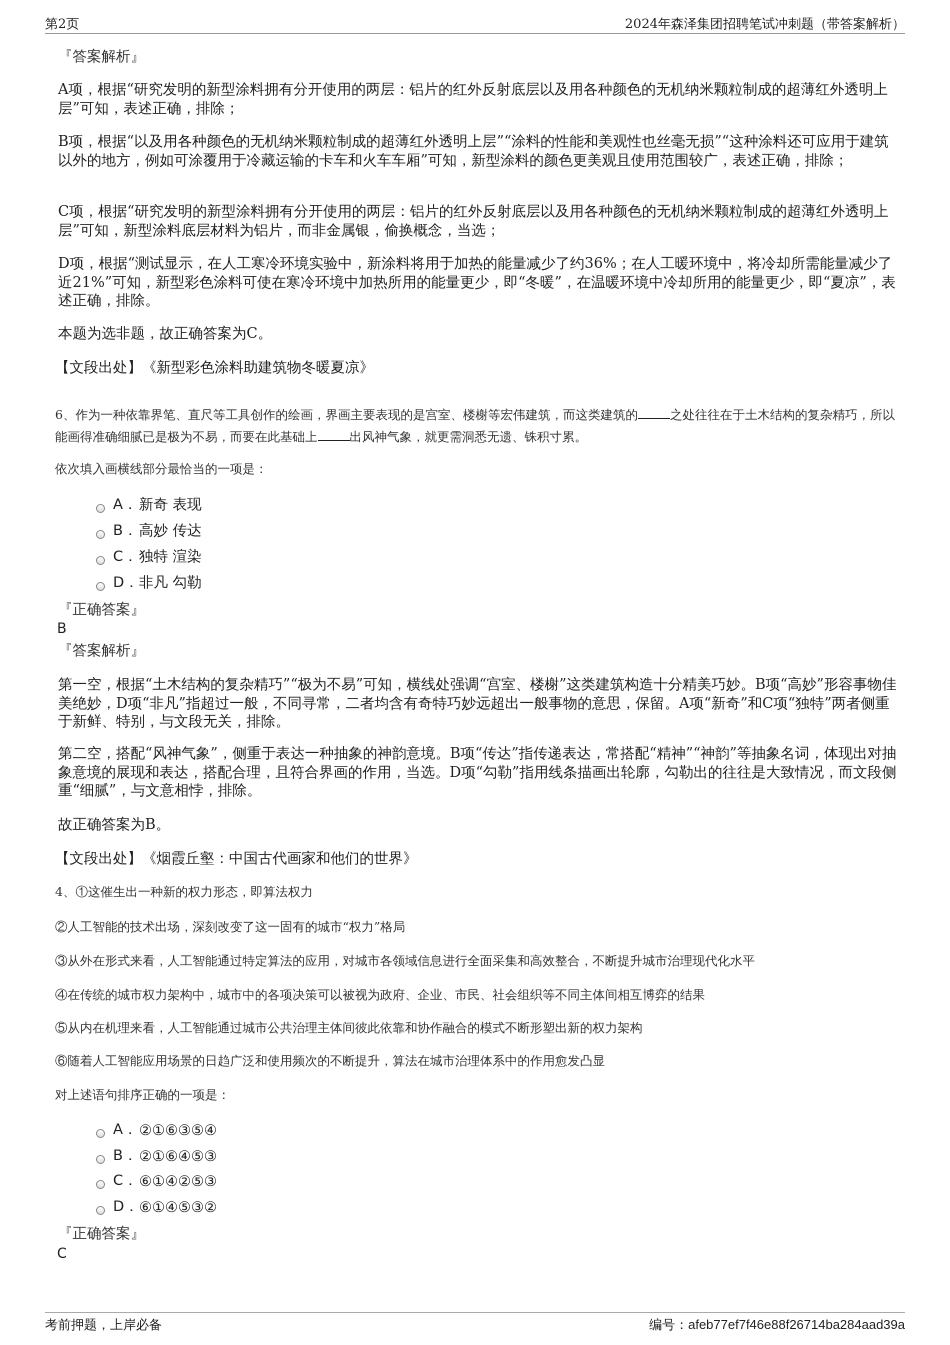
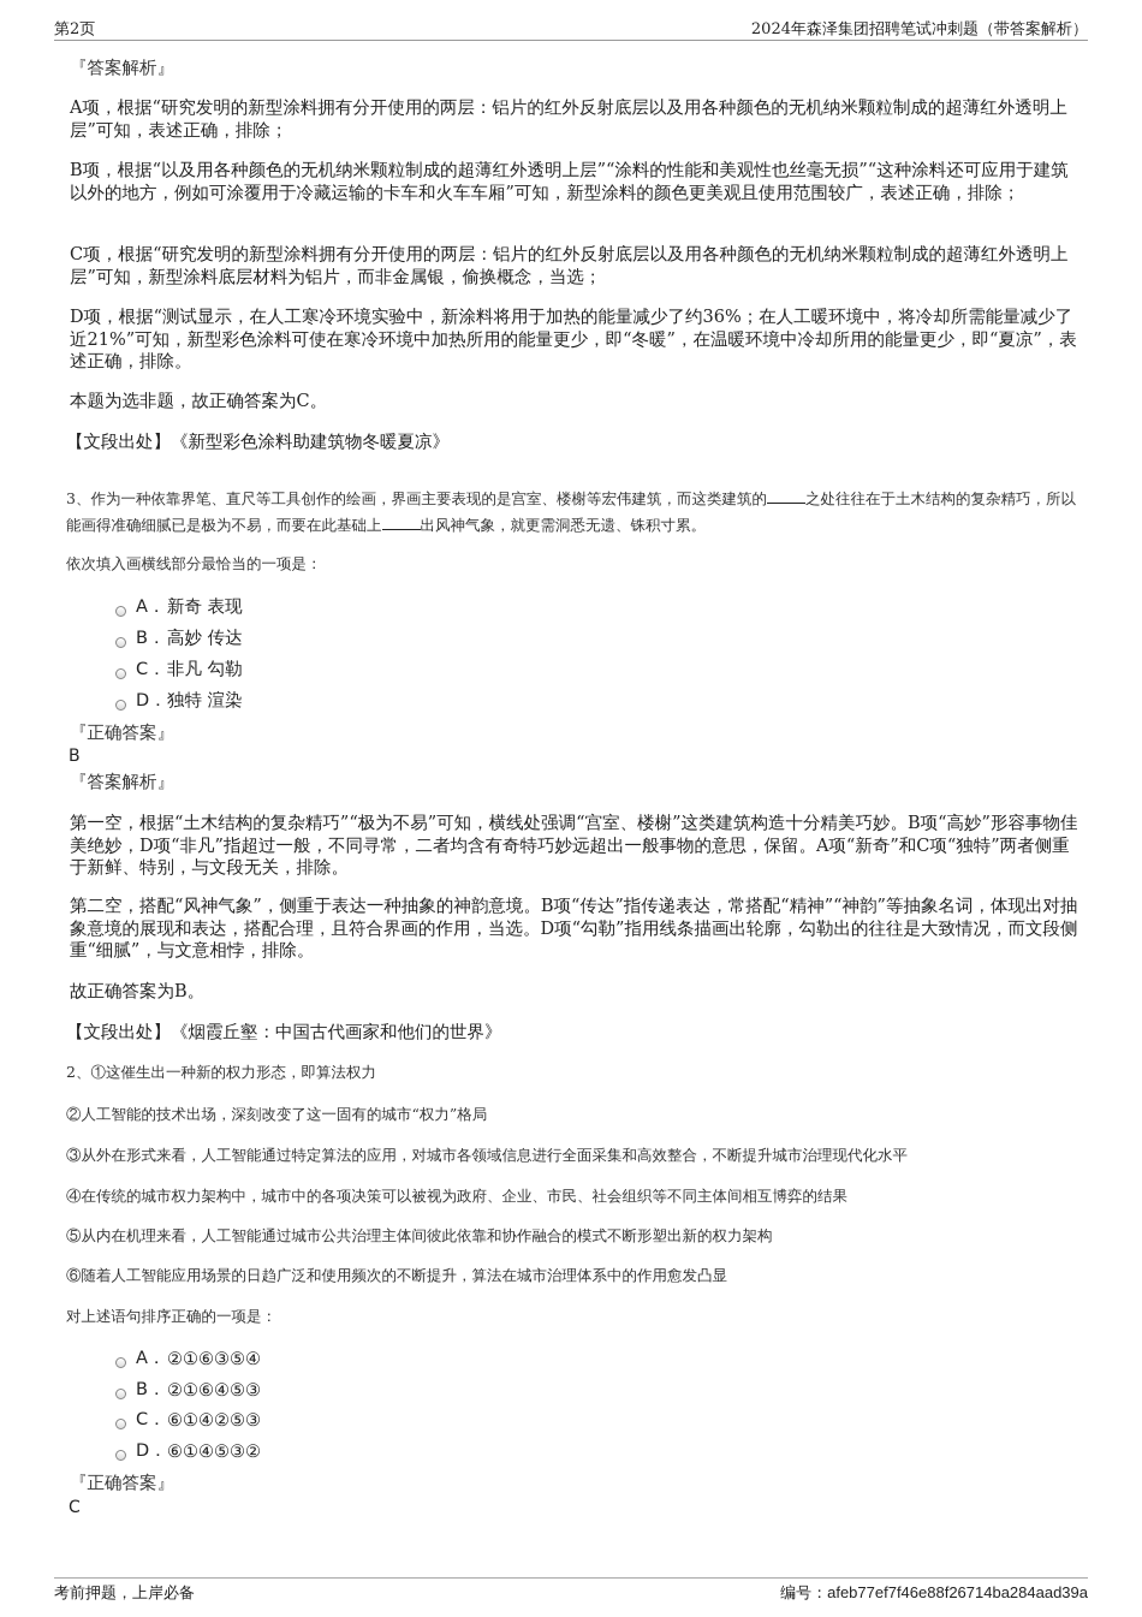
  第2页
  2024年森泽集团招聘笔试冲刺题（带答案解析）
  『答案解析』
  A项，根据“研究发明的新型涂料拥有分开使用的两层：铝片的红外反射底层以及用各种颜色的无机纳米颗粒制成的超薄红外透明上层”可知，表述正确，排除；
  B项，根据“以及用各种颜色的无机纳米颗粒制成的超薄红外透明上层”“涂料的性能和美观性也丝毫无损”“这种涂料还可应用于建筑以外的地方，例如可涂覆用于冷藏运输的卡车和火车车厢”可知，新型涂料的颜色更美观且使用范围较广，表述正确，排除；
  C项，根据“研究发明的新型涂料拥有分开使用的两层：铝片的红外反射底层以及用各种颜色的无机纳米颗粒制成的超薄红外透明上层”可知，新型涂料底层材料为铝片，而非金属银，偷换概念，当选；
  D项，根据“测试显示，在人工寒冷环境实验中，新涂料将用于加热的能量减少了约36%；在人工暖环境中，将冷却所需能量减少了近21%”可知，新型彩色涂料可使在寒冷环境中加热所用的能量更少，即“冬暖”，在温暖环境中冷却所用的能量更少，即“夏凉”，表述正确，排除。
  本题为选非题，故正确答案为C。
  【文段出处】《新型彩色涂料助建筑物冬暖夏凉》
- 6、作为一种依靠界笔、直尺等工具创作的绘画，界画主要表现的是宫室、楼榭等宏伟建筑，而这类建筑的 之处往往在于土木结构的复杂精巧，所以能画得准确细腻已是极为不易，而要在此基础上 出风神气象，就更需洞悉无遗、铢积寸累。
+ 3、作为一种依靠界笔、直尺等工具创作的绘画，界画主要表现的是宫室、楼榭等宏伟建筑，而这类建筑的 之处往往在于土木结构的复杂精巧，所以能画得准确细腻已是极为不易，而要在此基础上 出风神气象，就更需洞悉无遗、铢积寸累。
  依次填入画横线部分最恰当的一项是：
  A．
  新奇 表现
  B．
  高妙 传达
  C．
- 独特 渲染
+ 非凡 勾勒
  D．
- 非凡 勾勒
+ 独特 渲染
  『正确答案』
  B
  『答案解析』
  第一空，根据“土木结构的复杂精巧”“极为不易”可知，横线处强调“宫室、楼榭”这类建筑构造十分精美巧妙。B项“高妙”形容事物佳美绝妙，D项“非凡”指超过一般，不同寻常，二者均含有奇特巧妙远超出一般事物的意思，保留。A项“新奇”和C项“独特”两者侧重于新鲜、特别，与文段无关，排除。
  第二空，搭配“风神气象”，侧重于表达一种抽象的神韵意境。B项“传达”指传递表达，常搭配“精神”“神韵”等抽象名词，体现出对抽象意境的展现和表达，搭配合理，且符合界画的作用，当选。D项“勾勒”指用线条描画出轮廓，勾勒出的往往是大致情况，而文段侧重“细腻”，与文意相悖，排除。
  故正确答案为B。
  【文段出处】《烟霞丘壑：中国古代画家和他们的世界》
- 4、①这催生出一种新的权力形态，即算法权力
+ 2、①这催生出一种新的权力形态，即算法权力
  ②人工智能的技术出场，深刻改变了这一固有的城市“权力”格局
  ③从外在形式来看，人工智能通过特定算法的应用，对城市各领域信息进行全面采集和高效整合，不断提升城市治理现代化水平
  ④在传统的城市权力架构中，城市中的各项决策可以被视为政府、企业、市民、社会组织等不同主体间相互博弈的结果
  ⑤从内在机理来看，人工智能通过城市公共治理主体间彼此依靠和协作融合的模式不断形塑出新的权力架构
  ⑥随着人工智能应用场景的日趋广泛和使用频次的不断提升，算法在城市治理体系中的作用愈发凸显
  对上述语句排序正确的一项是：
  A．
  ②①⑥③⑤④
  B．
  ②①⑥④⑤③
  C．
  ⑥①④②⑤③
  D．
  ⑥①④⑤③②
  『正确答案』
  C
  考前押题，上岸必备
  编号：afeb77ef7f46e88f26714ba284aad39a
